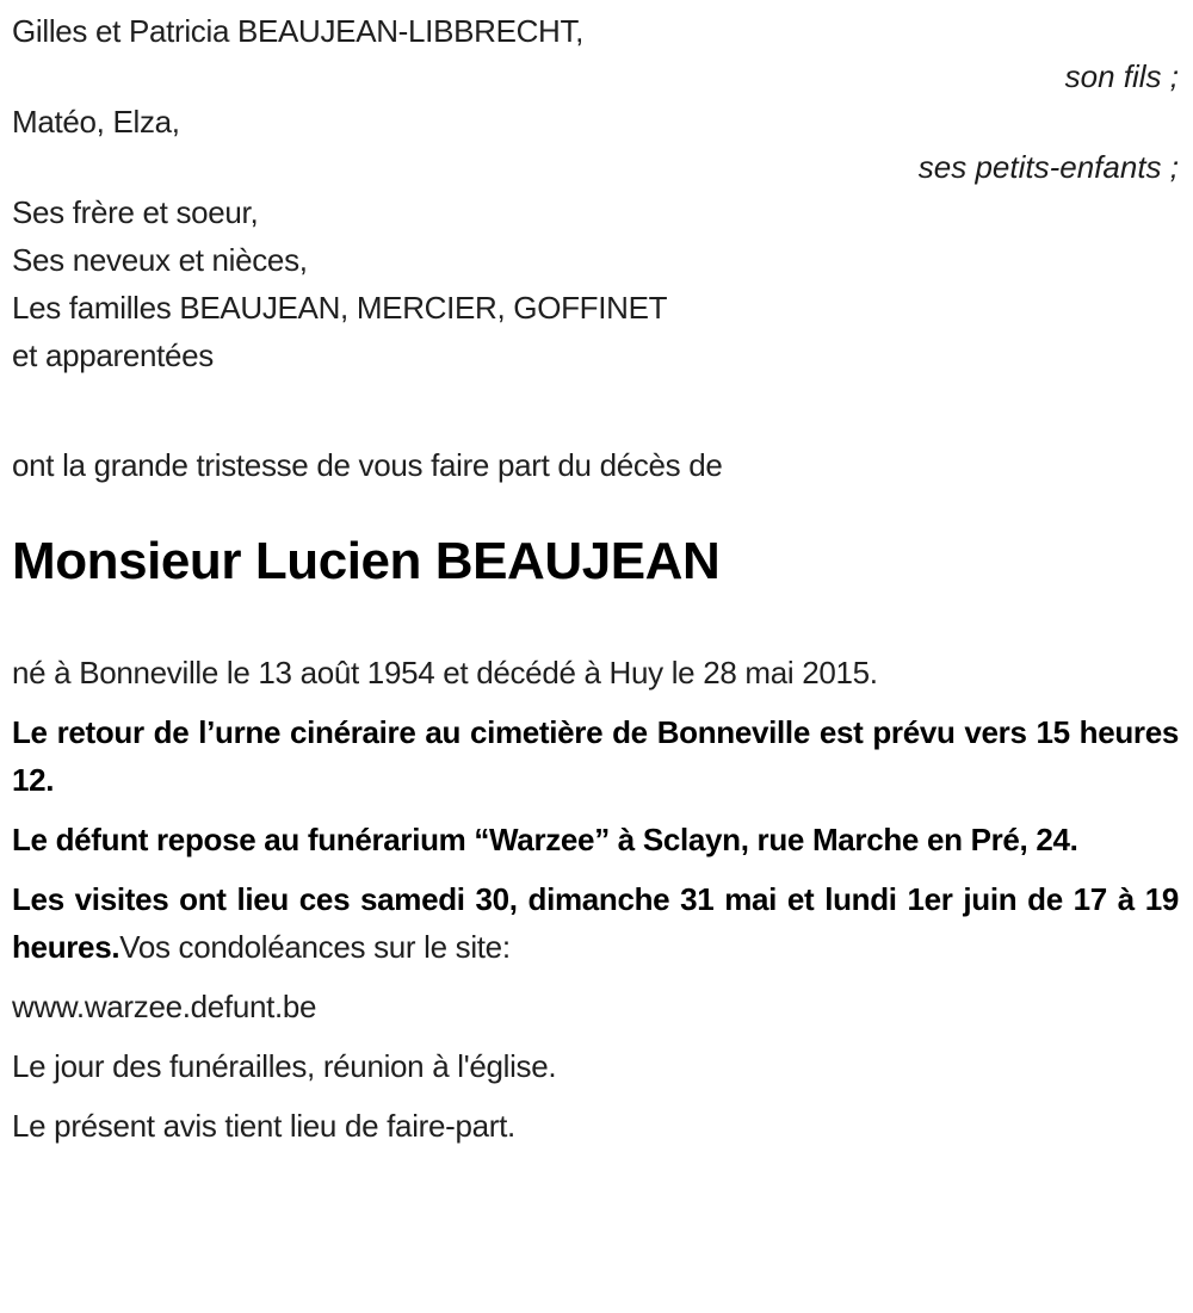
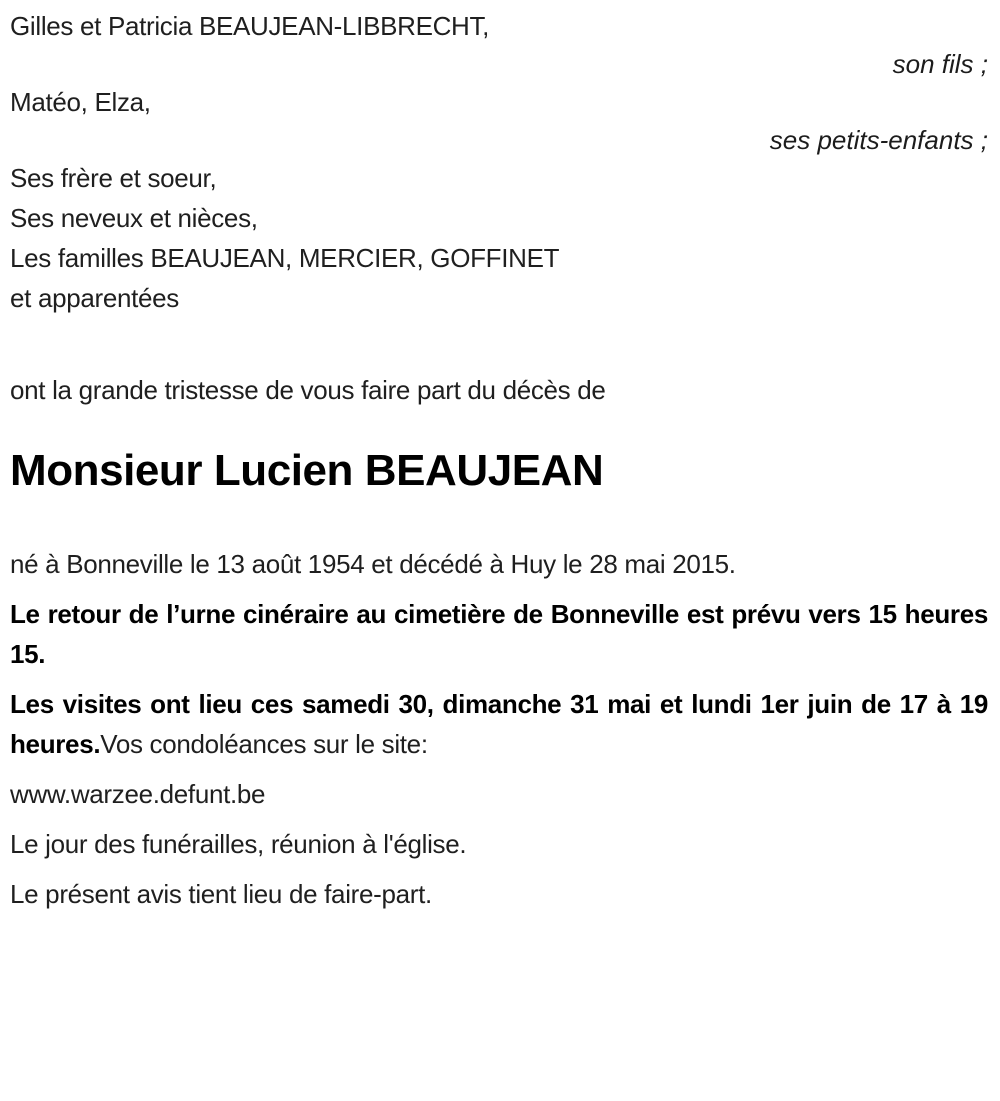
  Gilles et Patricia BEAUJEAN-LIBBRECHT,
  son fils ;
  Matéo, Elza,
  ses petits-enfants ;
  Ses frère et soeur,
  Ses neveux et nièces,
  Les familles BEAUJEAN, MERCIER, GOFFINET
  et apparentées
  ont la grande tristesse de vous faire part du décès de
  Monsieur Lucien BEAUJEAN
  né à Bonneville le 13 août 1954 et décédé à Huy le 28 mai 2015.
- Le retour de l’urne cinéraire au cimetière de Bonneville est prévu vers 15 heures 12.
+ Le retour de l’urne cinéraire au cimetière de Bonneville est prévu vers 15 heures 15.
- Le défunt repose au funérarium “Warzee” à Sclayn, rue Marche en Pré, 24.
  Les visites ont lieu ces samedi 30, dimanche 31 mai et lundi 1er juin de 17 à 19 heures.Vos condoléances sur le site:
  www.warzee.defunt.be
  Le jour des funérailles, réunion à l'église.
  Le présent avis tient lieu de faire-part.
